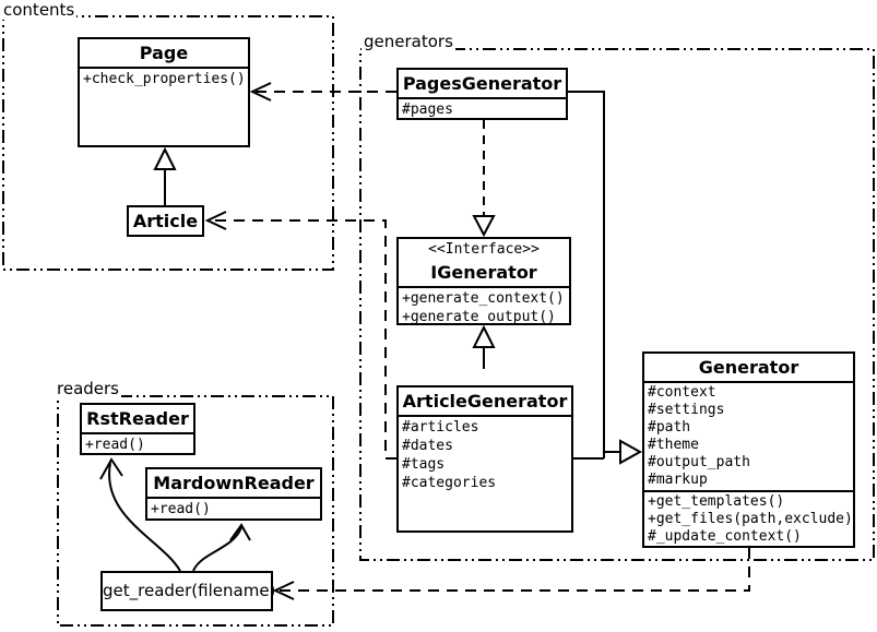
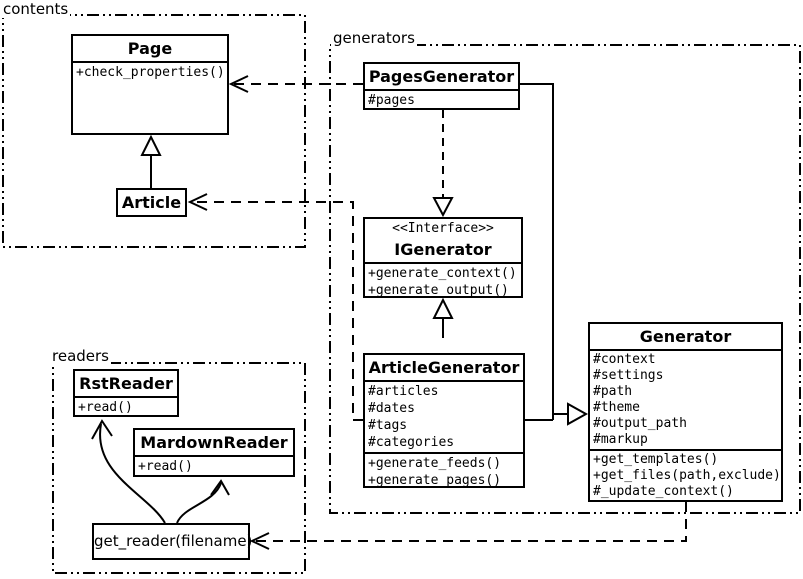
  contents
  generators
  readers
  Page
  +check_properties()
  Article
  PagesGenerator
  #pages
  <<Interface>>
  IGenerator
  +generate_context()
  +generate_output()
  ArticleGenerator
  #articles
  #dates
  #tags
  #categories
+ +generate_feeds()
+ +generate_pages()
  Generator
  #context
  #settings
  #path
  #theme
  #output_path
  #markup
  +get_templates()
  +get_files(path,exclude)
  #_update_context()
  RstReader
  +read()
  MardownReader
  +read()
  get_reader(filename)
